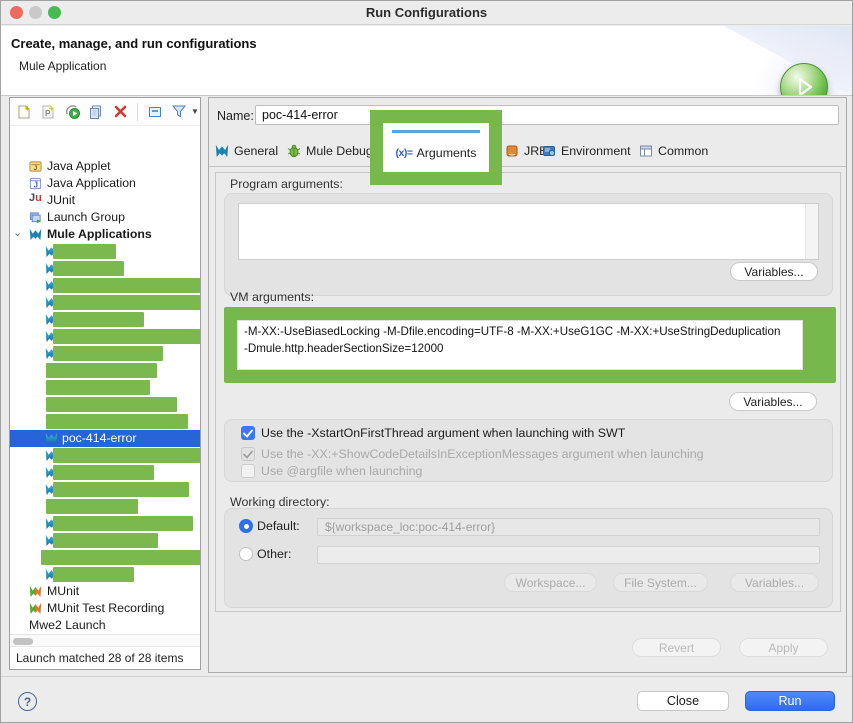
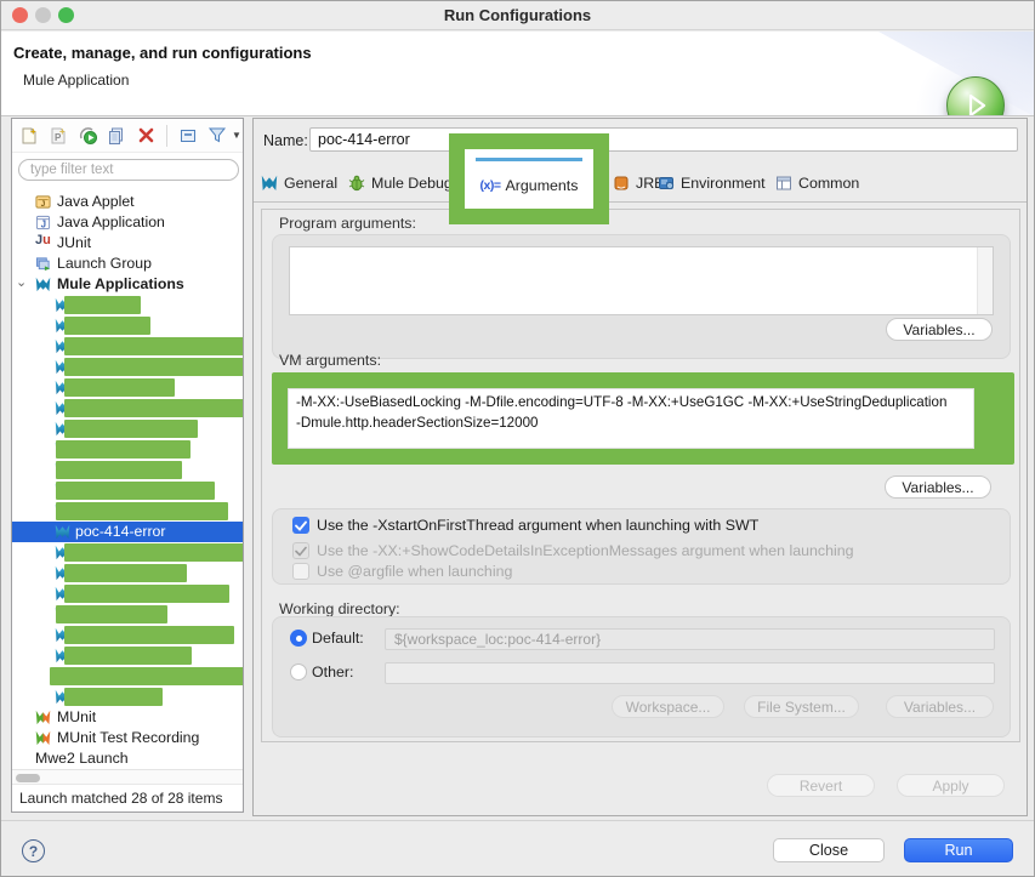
  Run Configurations
  Create, manage, and run configurations
  Mule Application
  +
  P
  +
  ▼
+ type filter text
  Java Applet
  J
  Java Application
  Ju
  JUnit
  Launch Group
  ⌄
  Mule Applications
  poc-414-error
  MUnit
  MUnit Test Recording
  Mwe2 Launch
  Launch matched 28 of 28 items
  Name:
  poc-414-error
  General
  Mule Debu
  Environment
  Common
  (x)=
  Arguments
  Program arguments:
  Variables...
  VM arguments:
  -M-XX:-UseBiasedLocking -M-Dfile.encoding=UTF-8 -M-XX:+UseG1GC -M-XX:+UseStringDeduplication
  -Dmule.http.headerSectionSize=12000
  Variables...
  Use the -XstartOnFirstThread argument when launching with SWT
  Use the -XX:+ShowCodeDetailsInExceptionMessages argument when launching
  Use @argfile when launching
  Working directory:
  Default:
  ${workspace_loc:poc-414-error}
  Other:
  Workspace...
  File System...
  Variables...
  Revert
  Apply
  ?
  Close
  Run
